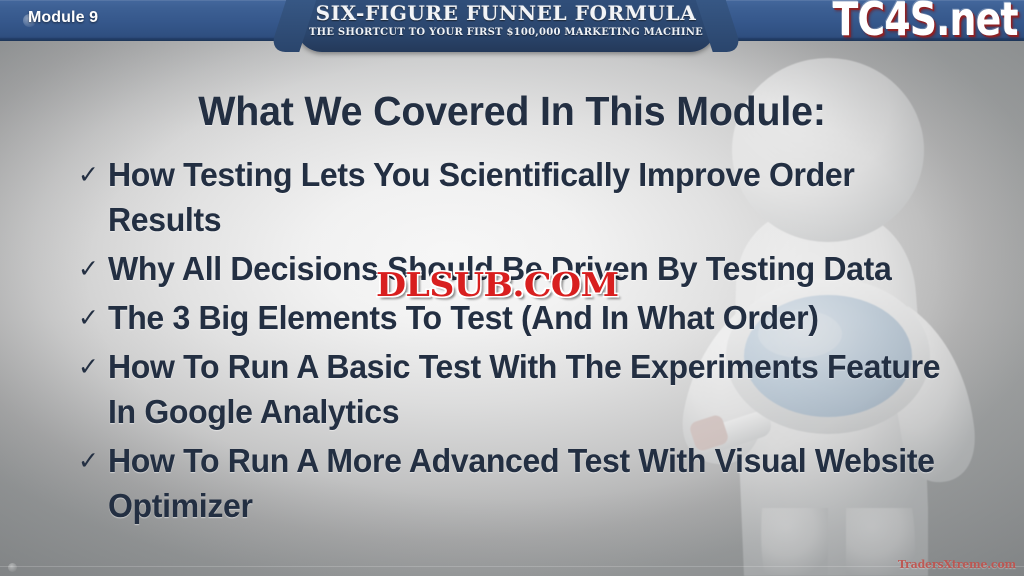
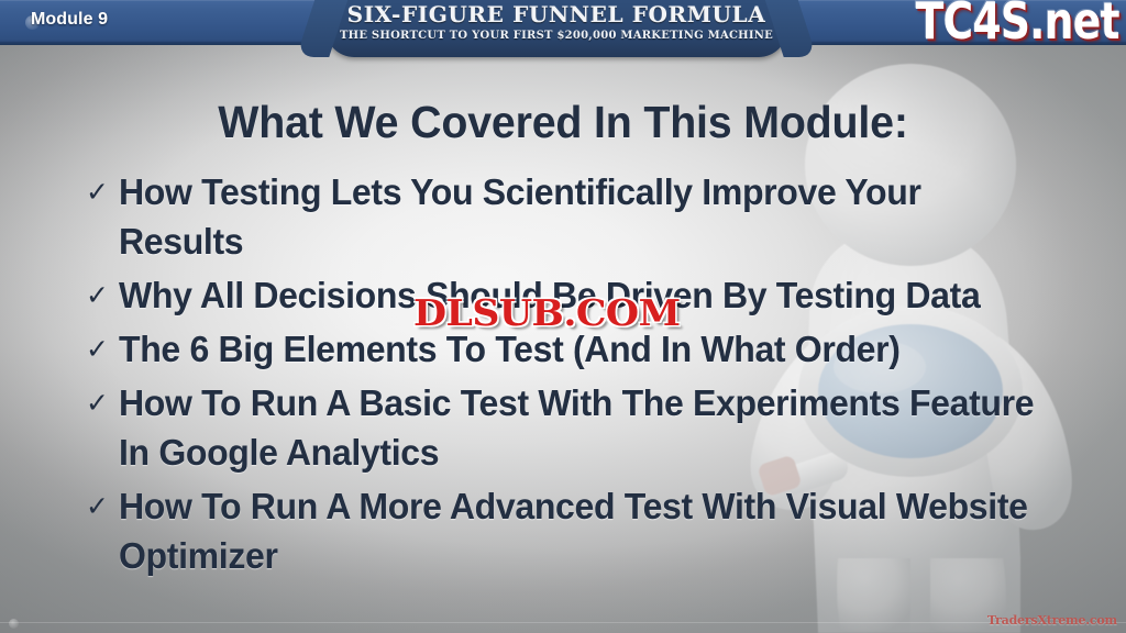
  Module 9
  SIX-FIGURE FUNNEL FORMULA
- THE SHORTCUT TO YOUR FIRST $100,000 MARKETING MACHINE
+ THE SHORTCUT TO YOUR FIRST $200,000 MARKETING MACHINE
  TC4S.net
  What We Covered In This Module:
  ✓
- How Testing Lets You Scientifically Improve Order Results
+ How Testing Lets You Scientifically Improve Your Results
  ✓
  Why All Decisions Should Be Driven By Testing Data
  ✓
- The 3 Big Elements To Test (And In What Order)
+ The 6 Big Elements To Test (And In What Order)
  ✓
  How To Run A Basic Test With The Experiments Feature In Google Analytics
  ✓
  How To Run A More Advanced Test With Visual Website Optimizer
  DLSUB.COM
  TradersXtreme.com
